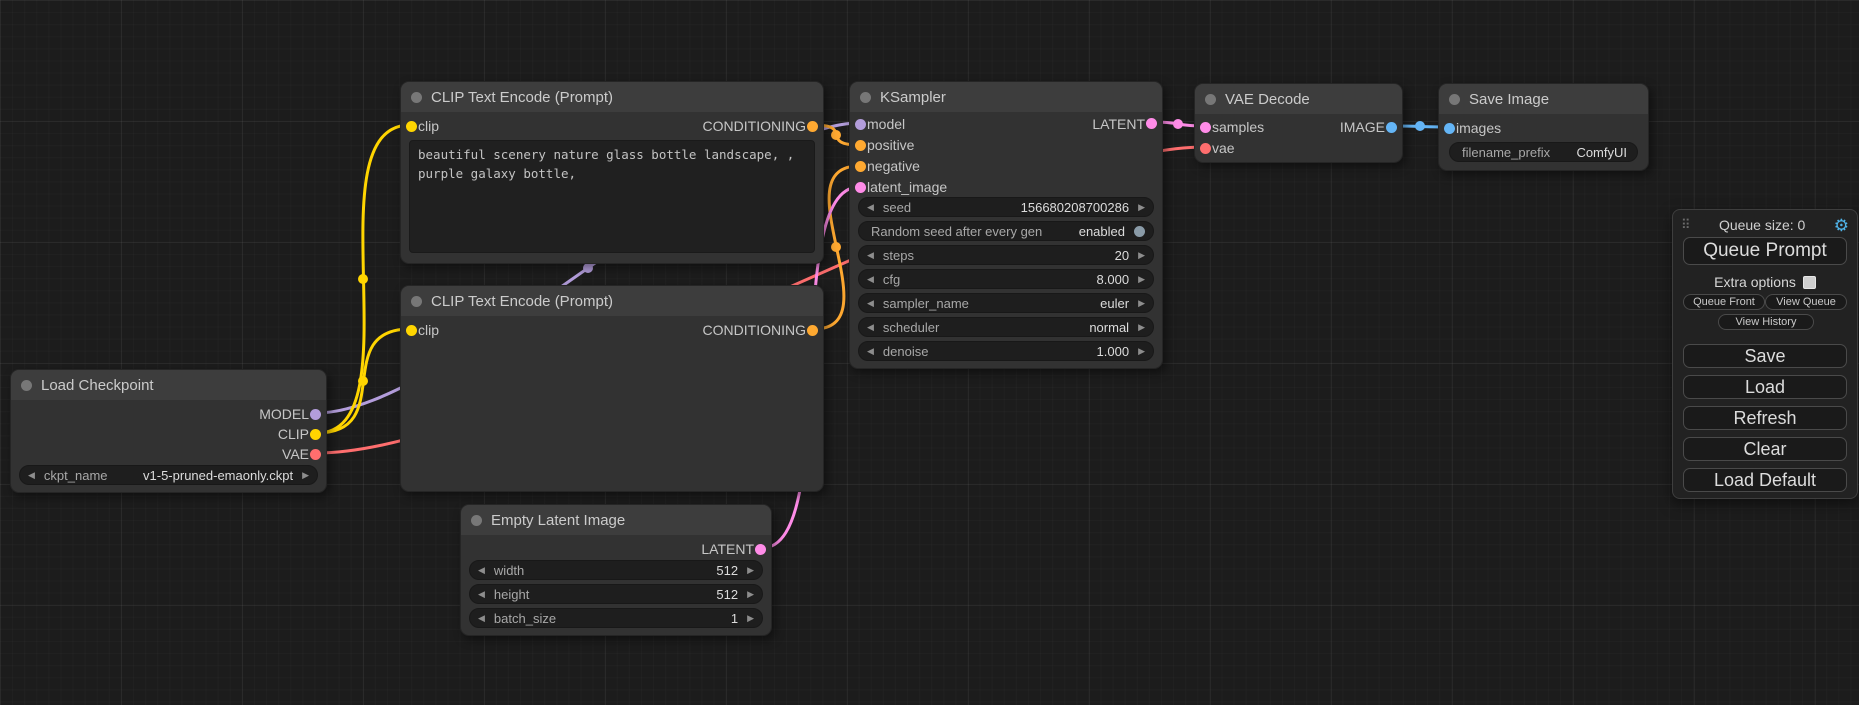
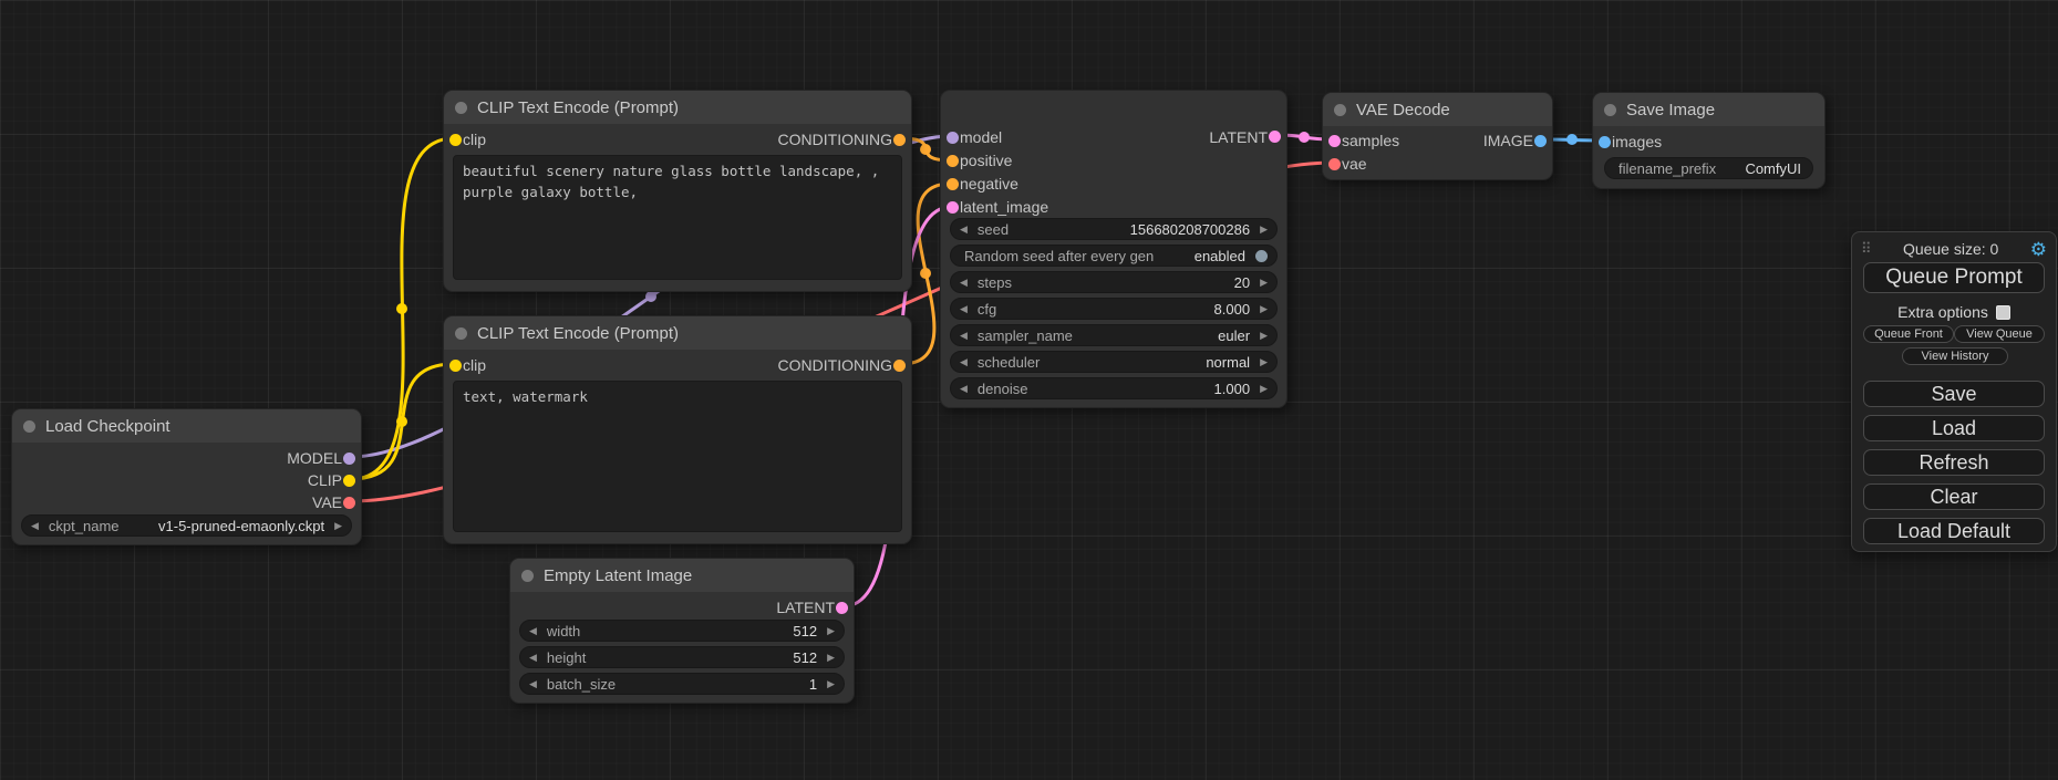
  Load Checkpoint
  MODEL
  CLIP
  VAE
  ◀
  ckpt_name
  v1-5-pruned-emaonly.ckpt
  ▶
  CLIP Text Encode (Prompt)
  clip
  CONDITIONING
  CLIP Text Encode (Prompt)
  clip
  CONDITIONING
+ text, watermark
  Empty Latent Image
  LATENT
  ◀
  width
  512
  ▶
  ◀
  height
  512
  ▶
  ◀
  batch_size
  1
  ▶
- KSampler
  model
  positive
  negative
  latent_image
  LATENT
  ◀
  seed
  156680208700286
  ▶
  Random seed after every gen
  enabled
  ◀
  steps
  20
  ▶
  ◀
  cfg
  8.000
  ▶
  ◀
  sampler_name
  euler
  ▶
  ◀
  scheduler
  normal
  ▶
  ◀
  denoise
  1.000
  ▶
  VAE Decode
  samples
  IMAGE
  vae
  Save Image
  images
  filename_prefix
  ComfyUI
  ⠿
  Queue size: 0
  ⚙
  Queue Prompt
  Extra options
  Queue Front
  View Queue
  View History
  Save
  Load
  Refresh
  Clear
  Load Default
